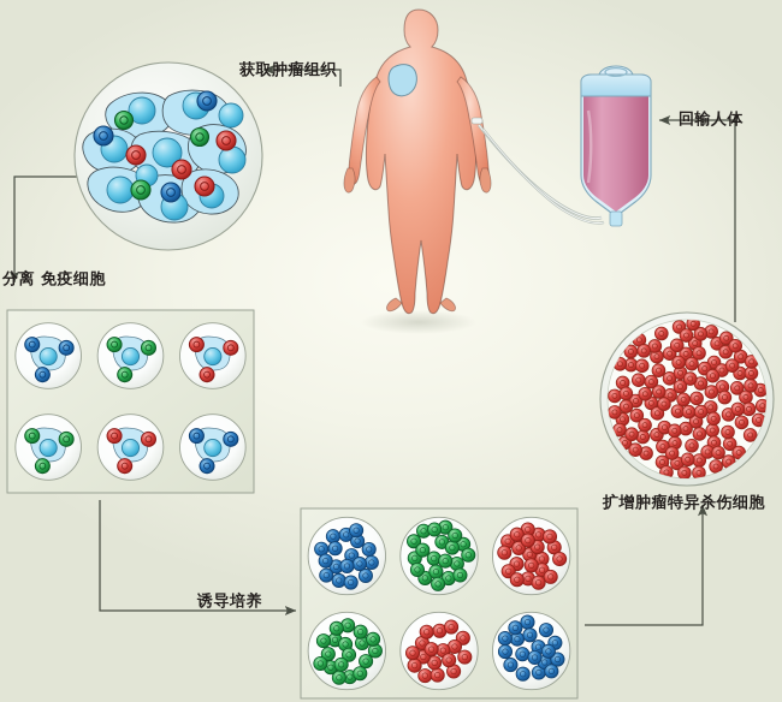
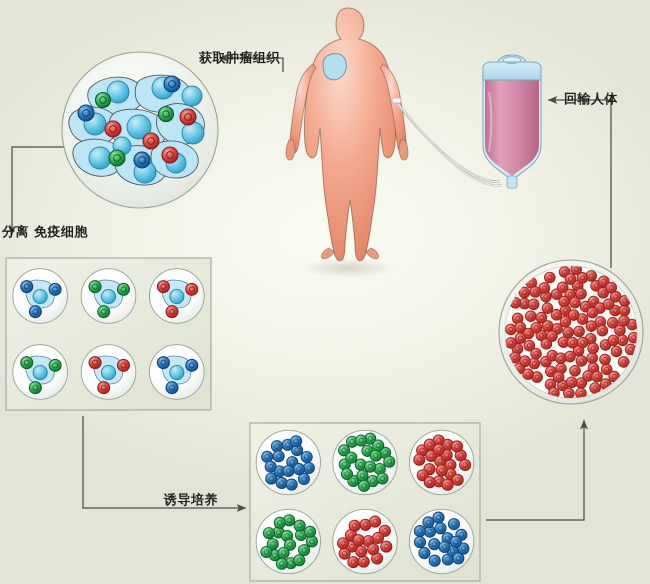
  获取肿瘤组织
  分离 免疫细胞
  诱导培养
- 扩增肿瘤特异杀伤细胞
  回输人体
